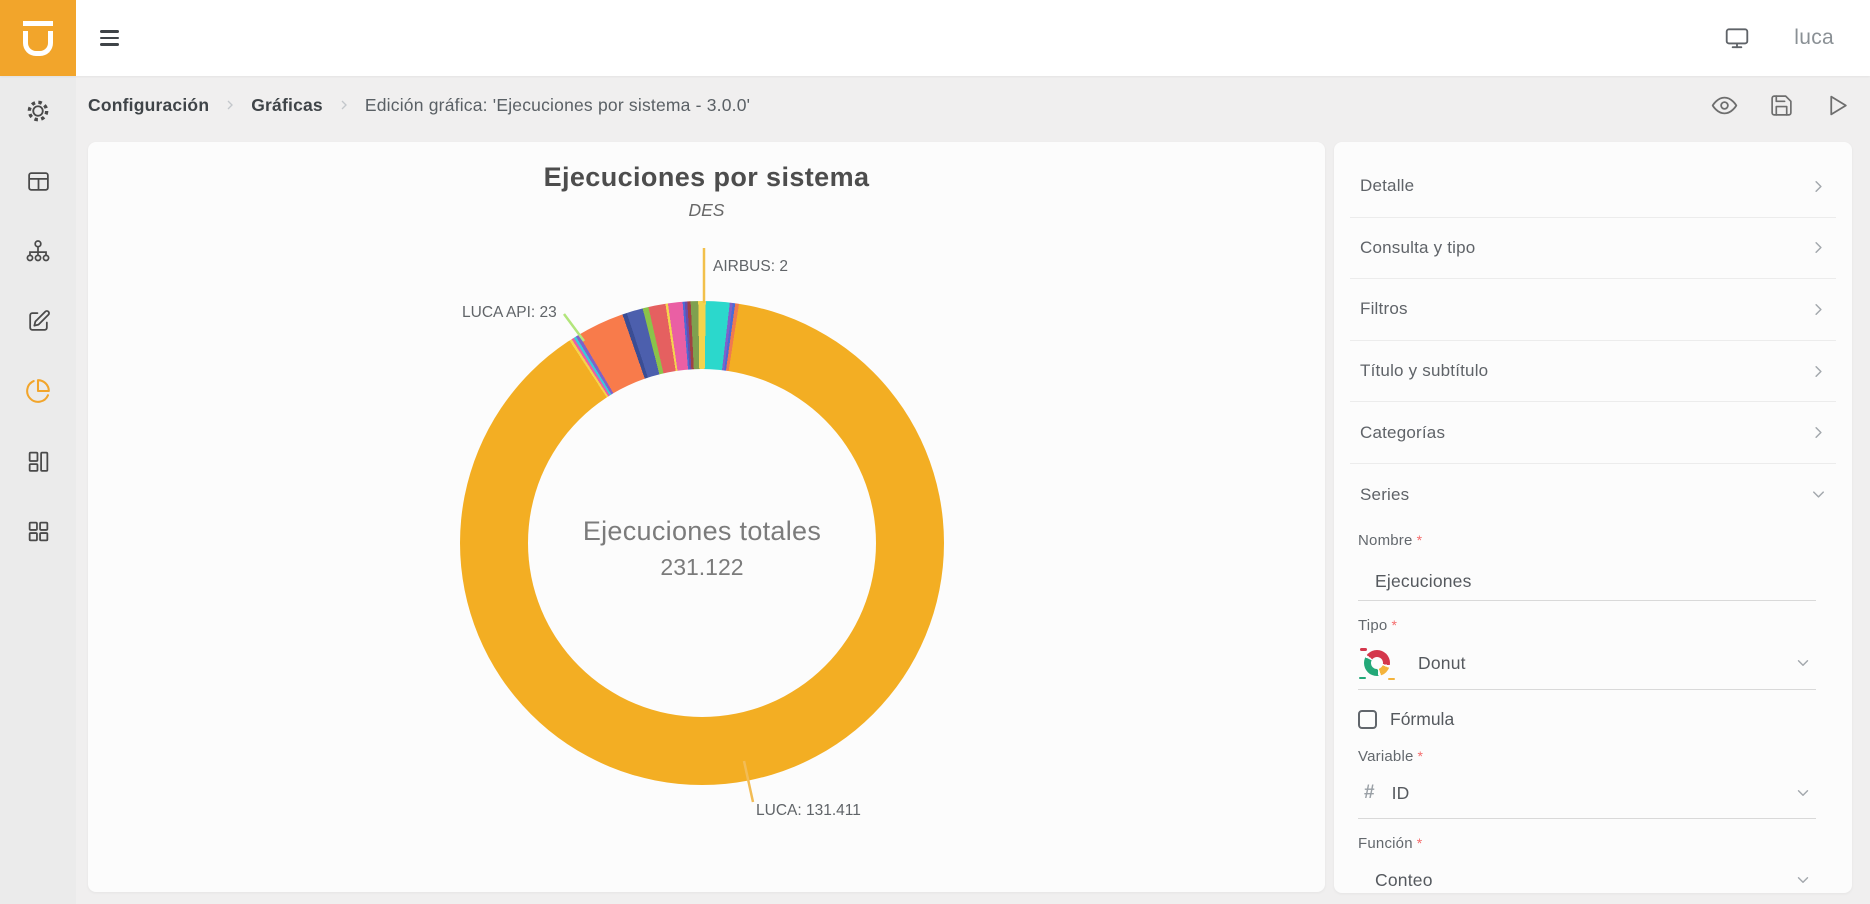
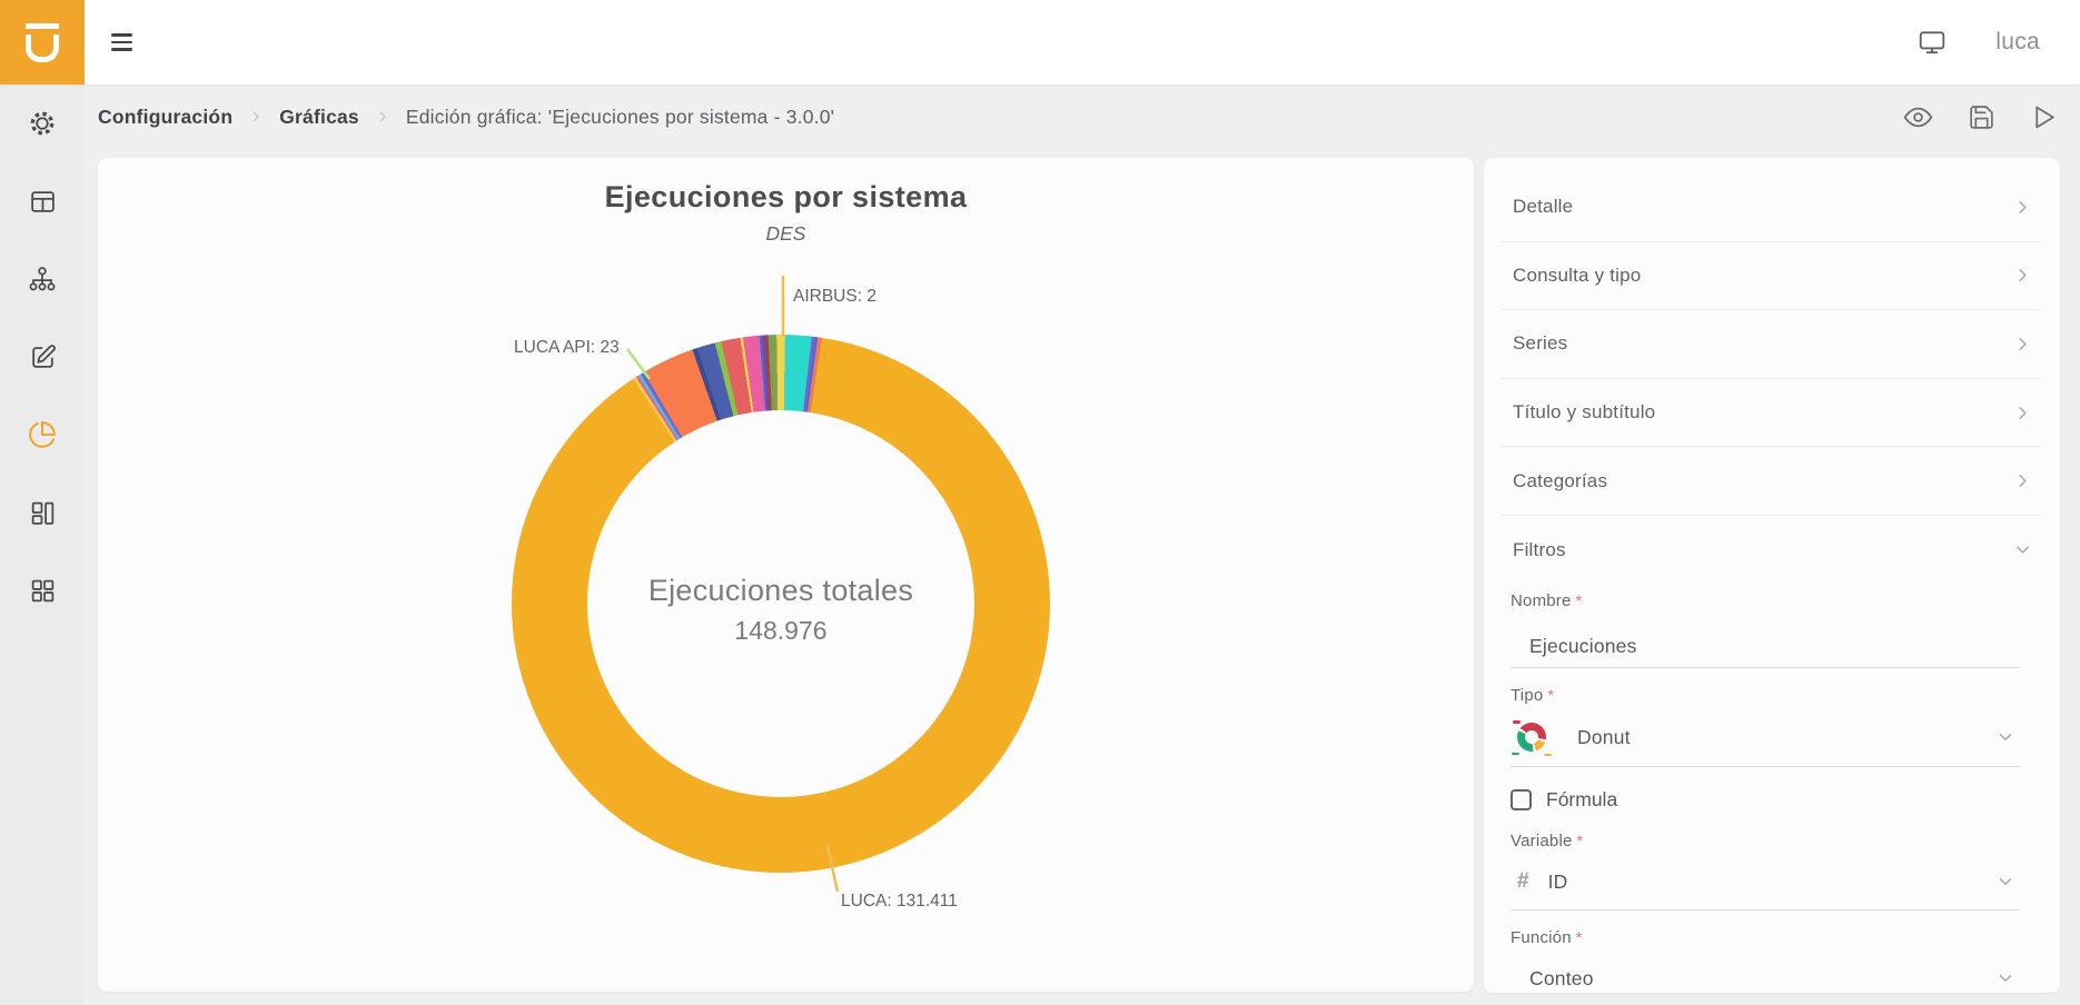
  luca
  Configuración
  Gráficas
  Edición gráfica: 'Ejecuciones por sistema - 3.0.0'
  Ejecuciones por sistema
  DES
  AIRBUS: 2
  LUCA API: 23
  LUCA: 131.411
  Ejecuciones totales
- 231.122
+ 148.976
  Detalle
  Consulta y tipo
- Filtros
+ Series
  Título y subtítulo
  Categorías
- Series
+ Filtros
  Nombre *
  Ejecuciones
  Tipo *
  Donut
  Fórmula
  Variable *
  #
  ID
  Función *
  Conteo
